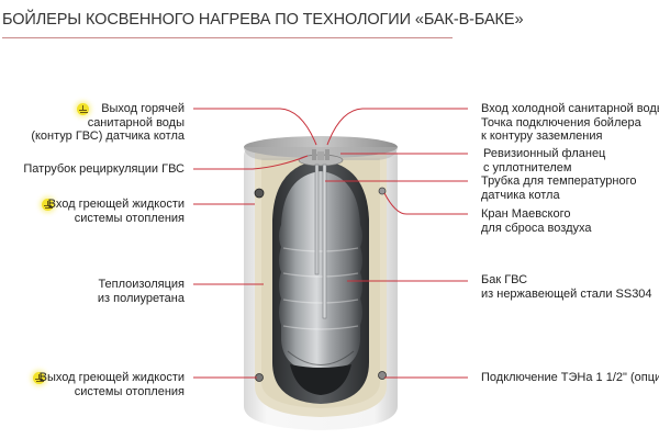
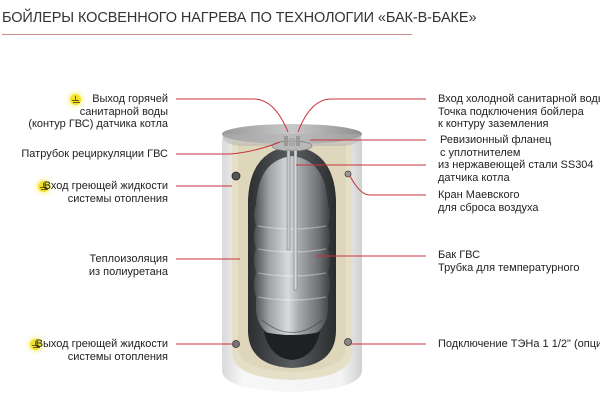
  БОЙЛЕРЫ КОСВЕННОГО НАГРЕВА ПО ТЕХНОЛОГИИ «БАК-В-БАКЕ»
  Выход горячей
  санитарной воды
  (контур ГВС) датчика котла
  Патрубок рециркуляции ГВС
  Вход греющей жидкости
  системы отопления
  Теплоизоляция
  из полиуретана
  Выход греющей жидкости
  системы отопления
  Вход холодной санитарной вод
  Точка подключения бойлера
  к контуру заземления
  Ревизионный фланец
  с уплотнителем
- Трубка для температурного
+ из нержавеющей стали SS304
  датчика котла
  Кран Маевского
  для сброса воздуха
  Бак ГВС
- из нержавеющей стали SS304
+ Трубка для температурного
  Подключение ТЭНа 1 1/2" (опци
